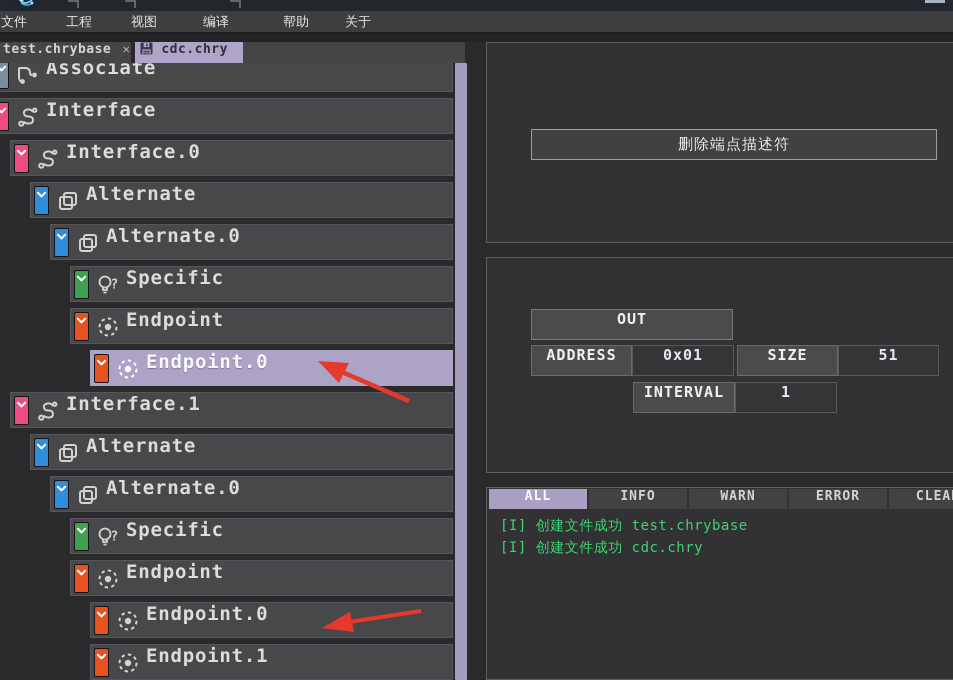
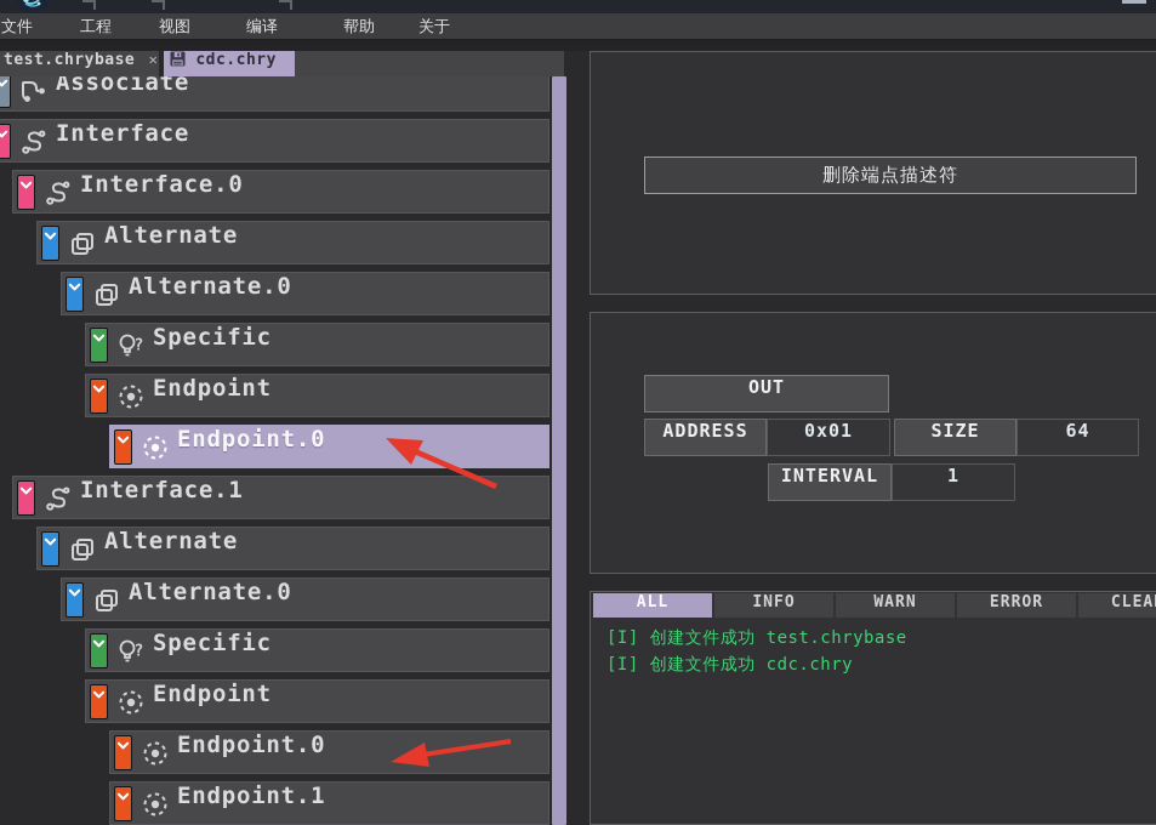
  文件
  工程
  视图
  编译
  帮助
  关于
  test.chrybase ✕
  cdc.chry
  Associate
  Interface
  Interface.0
  Alternate
  Alternate.0
  ?
  Specific
  Endpoint
  Endpoint.0
  Interface.1
  Alternate
  Alternate.0
  ?
  Specific
  Endpoint
  Endpoint.0
  Endpoint.1
  删除端点描述符
  OUT
  ADDRESS
  0x01
  SIZE
- 51
+ 64
  INTERVAL
  1
  ALL
  INFO
  WARN
  ERROR
  CLEA
  [I] 创建文件成功 test.chrybase
  [I] 创建文件成功 cdc.chry
